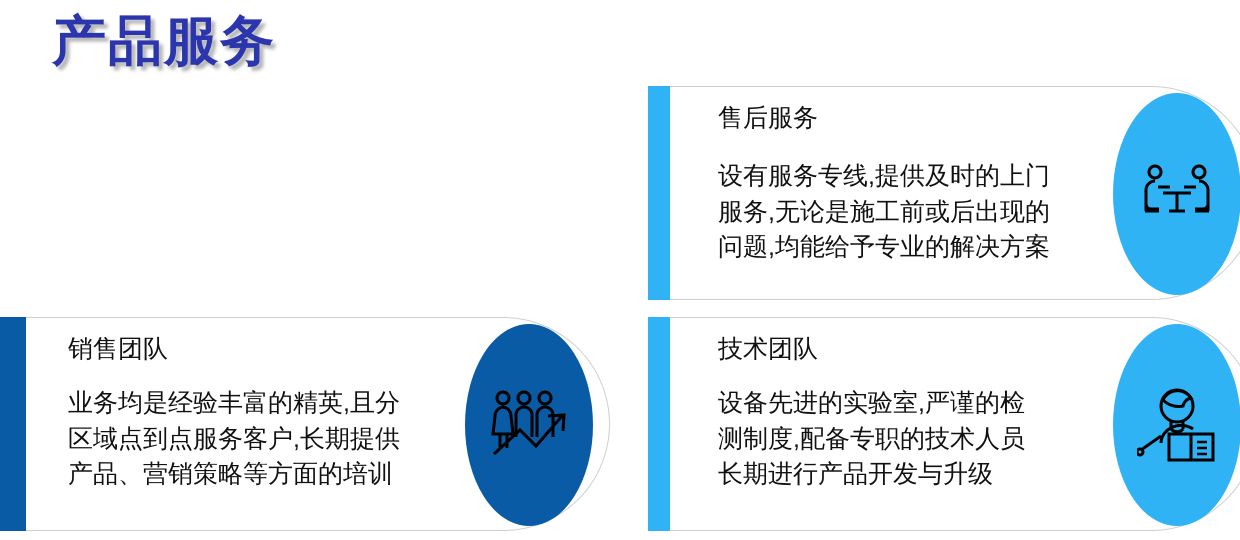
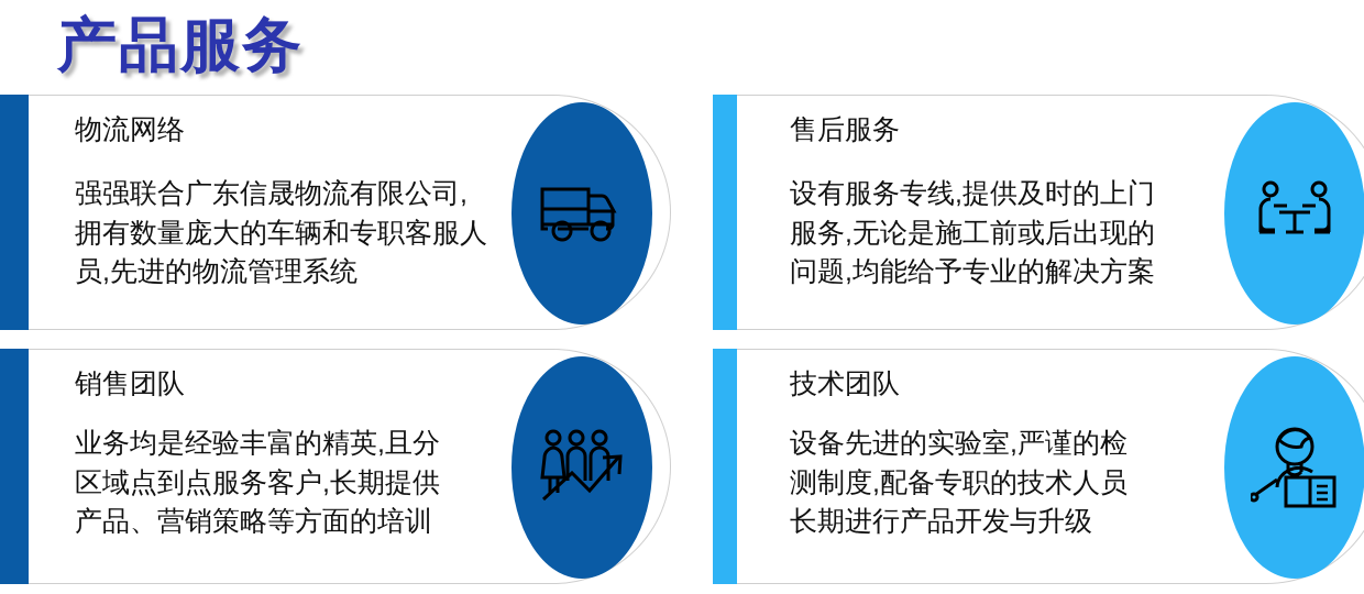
  产品服务
+ 物流网络
+ 强强联合广东信晟物流有限公司,
+ 拥有数量庞大的车辆和专职客服人
+ 员,先进的物流管理系统
  售后服务
  设有服务专线,提供及时的上门
  服务,无论是施工前或后出现的
  问题,均能给予专业的解决方案
  销售团队
  业务均是经验丰富的精英,且分
  区域点到点服务客户,长期提供
  产品、营销策略等方面的培训
  技术团队
  设备先进的实验室,严谨的检
  测制度,配备专职的技术人员
  长期进行产品开发与升级
